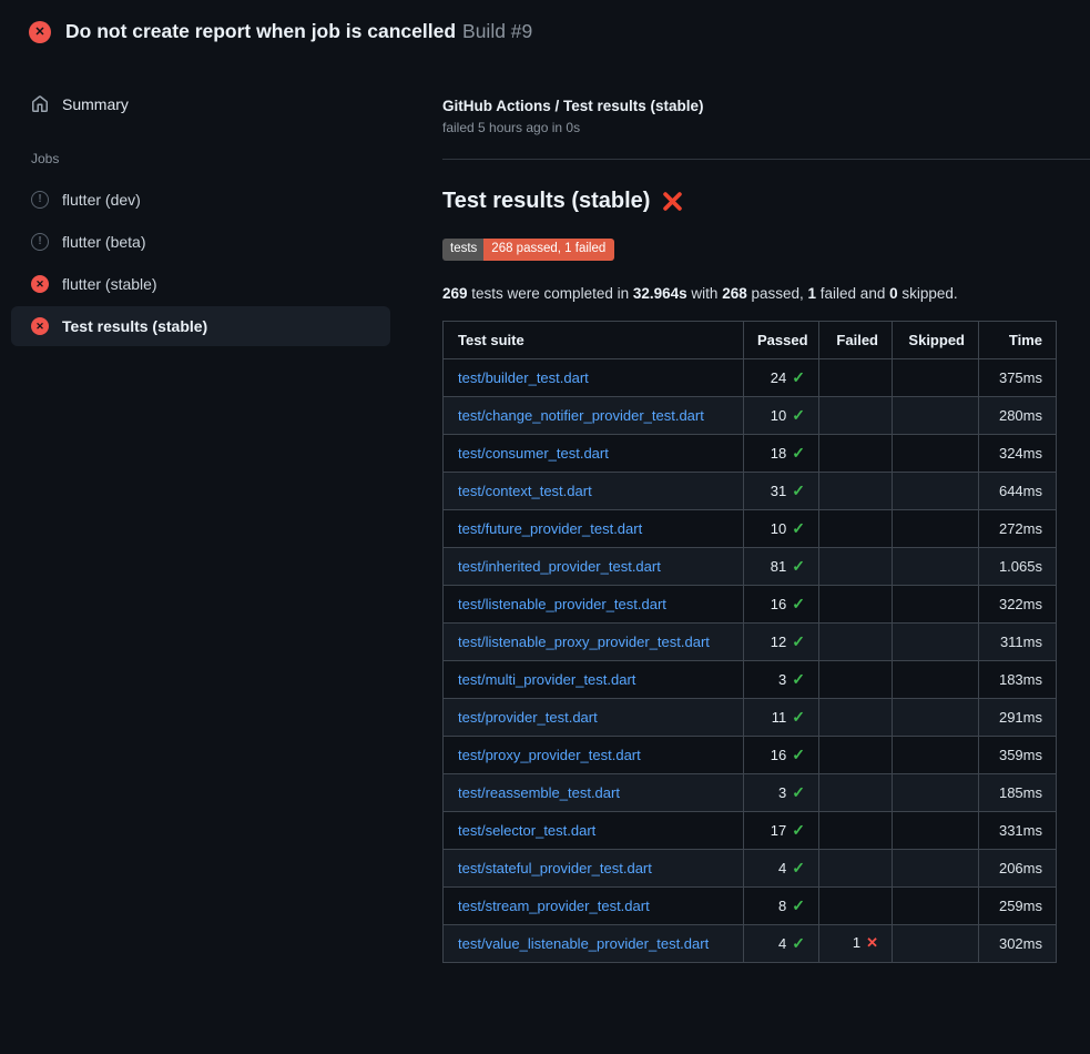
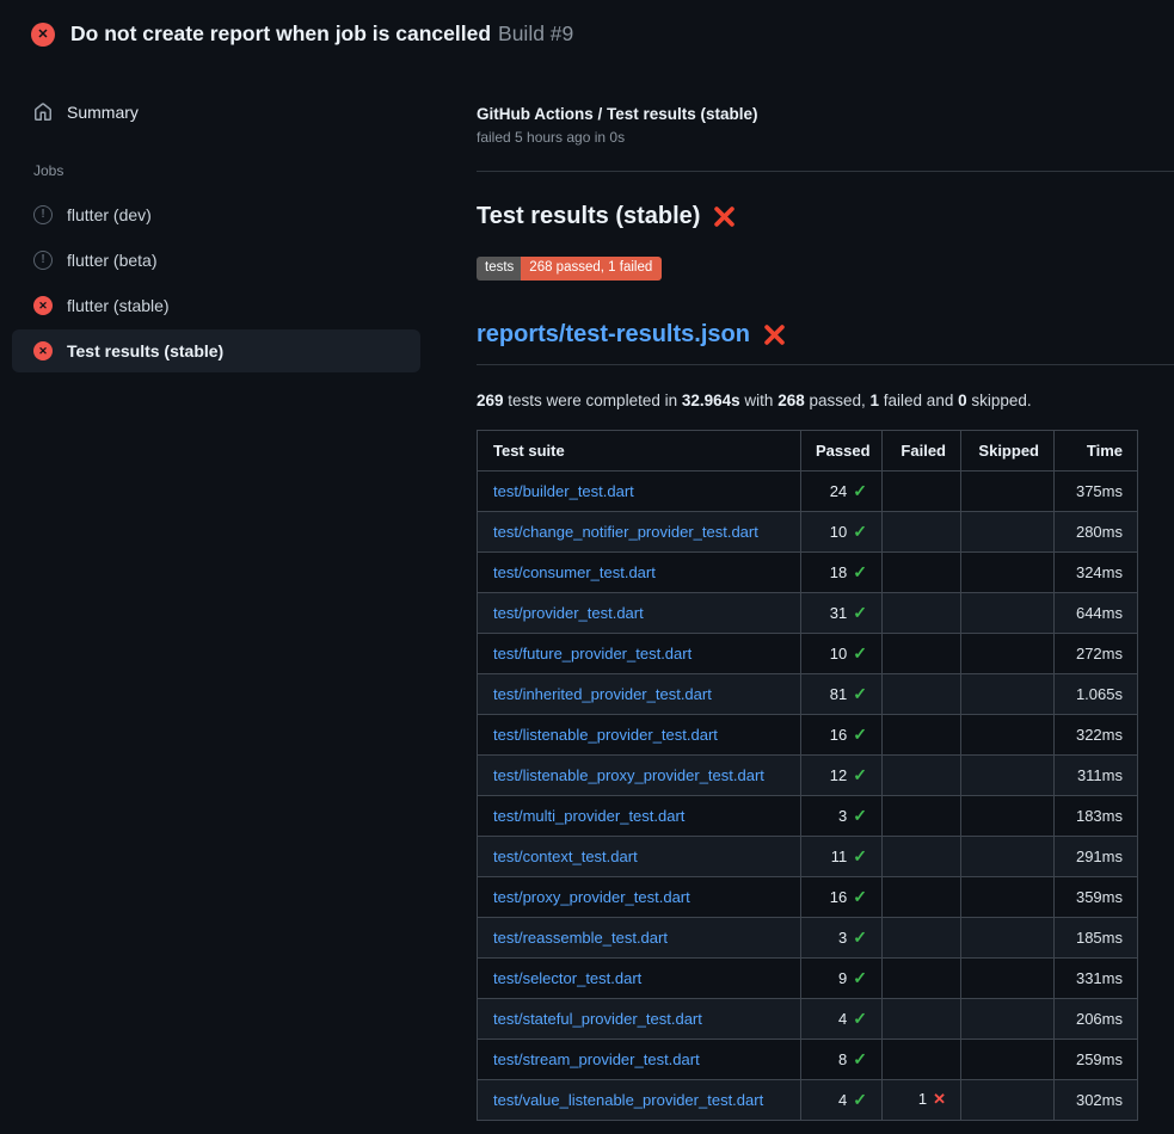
  ✕
  Do not create report when job is cancelled Build #9
  Summary
  Jobs
  !
  flutter (dev)
  !
  flutter (beta)
  ✕
  flutter (stable)
  ✕
  Test results (stable)
  GitHub Actions / Test results (stable)
  failed 5 hours ago in 0s
  Test results (stable)
  tests
  268 passed, 1 failed
+ reports/test-results.json
  269 tests were completed in 32.964s with 268 passed, 1 failed and 0 skipped.
  Test suite	Passed	Failed	Skipped	Time
  test/builder_test.dart	24 ✓			375ms
  test/change_notifier_provider_test.dart	10 ✓			280ms
  test/consumer_test.dart	18 ✓			324ms
- test/context_test.dart	31 ✓			644ms
+ test/provider_test.dart	31 ✓			644ms
  test/future_provider_test.dart	10 ✓			272ms
  test/inherited_provider_test.dart	81 ✓			1.065s
  test/listenable_provider_test.dart	16 ✓			322ms
  test/listenable_proxy_provider_test.dart	12 ✓			311ms
  test/multi_provider_test.dart	3 ✓			183ms
- test/provider_test.dart	11 ✓			291ms
+ test/context_test.dart	11 ✓			291ms
  test/proxy_provider_test.dart	16 ✓			359ms
  test/reassemble_test.dart	3 ✓			185ms
- test/selector_test.dart	17 ✓			331ms
+ test/selector_test.dart	9 ✓			331ms
  test/stateful_provider_test.dart	4 ✓			206ms
  test/stream_provider_test.dart	8 ✓			259ms
  test/value_listenable_provider_test.dart	4 ✓	1 ✕		302ms
